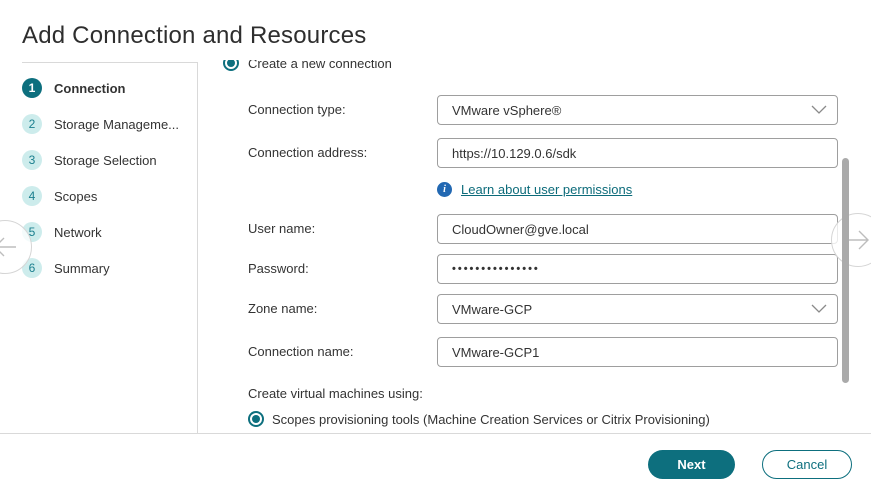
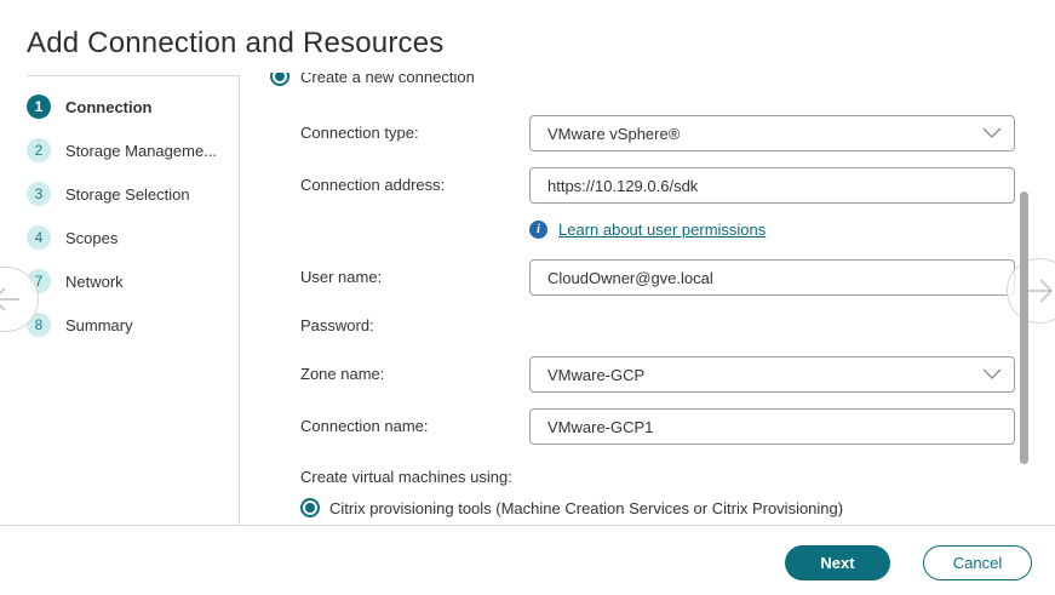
  Add Connection and Resources
  1
  Connection
  2
  Storage Manageme...
  3
  Storage Selection
  4
  Scopes
- 5
+ 7
  Network
- 6
+ 8
  Summary
  Create a new connection
  Connection type:
  VMware vSphere®
  Connection address:
  https://10.129.0.6/sdk
  i
  Learn about user permissions
  User name:
  CloudOwner@gve.local
  Password:
- •••••••••••••••
  Zone name:
  VMware-GCP
  Connection name:
  VMware-GCP1
  Create virtual machines using:
- Scopes provisioning tools (Machine Creation Services or Citrix Provisioning)
+ Citrix provisioning tools (Machine Creation Services or Citrix Provisioning)
  Next
  Cancel
